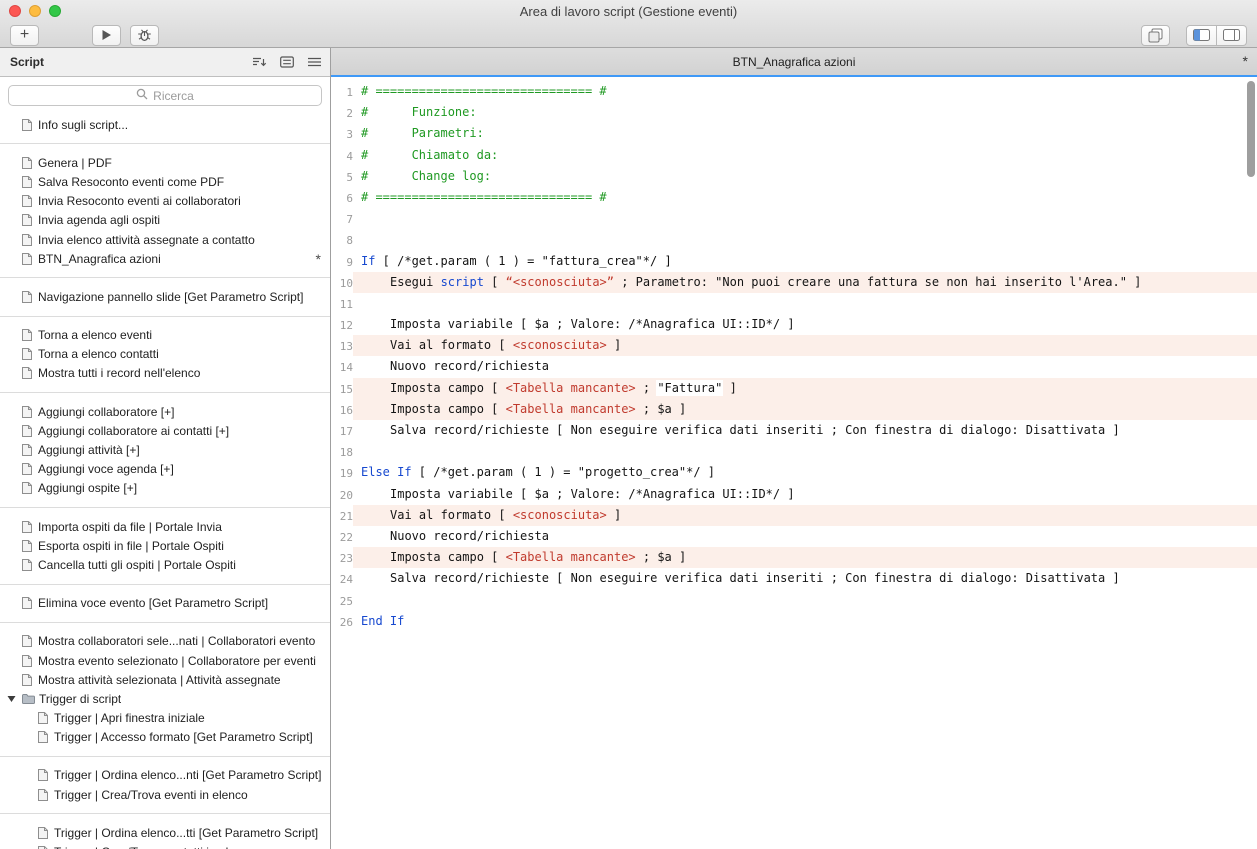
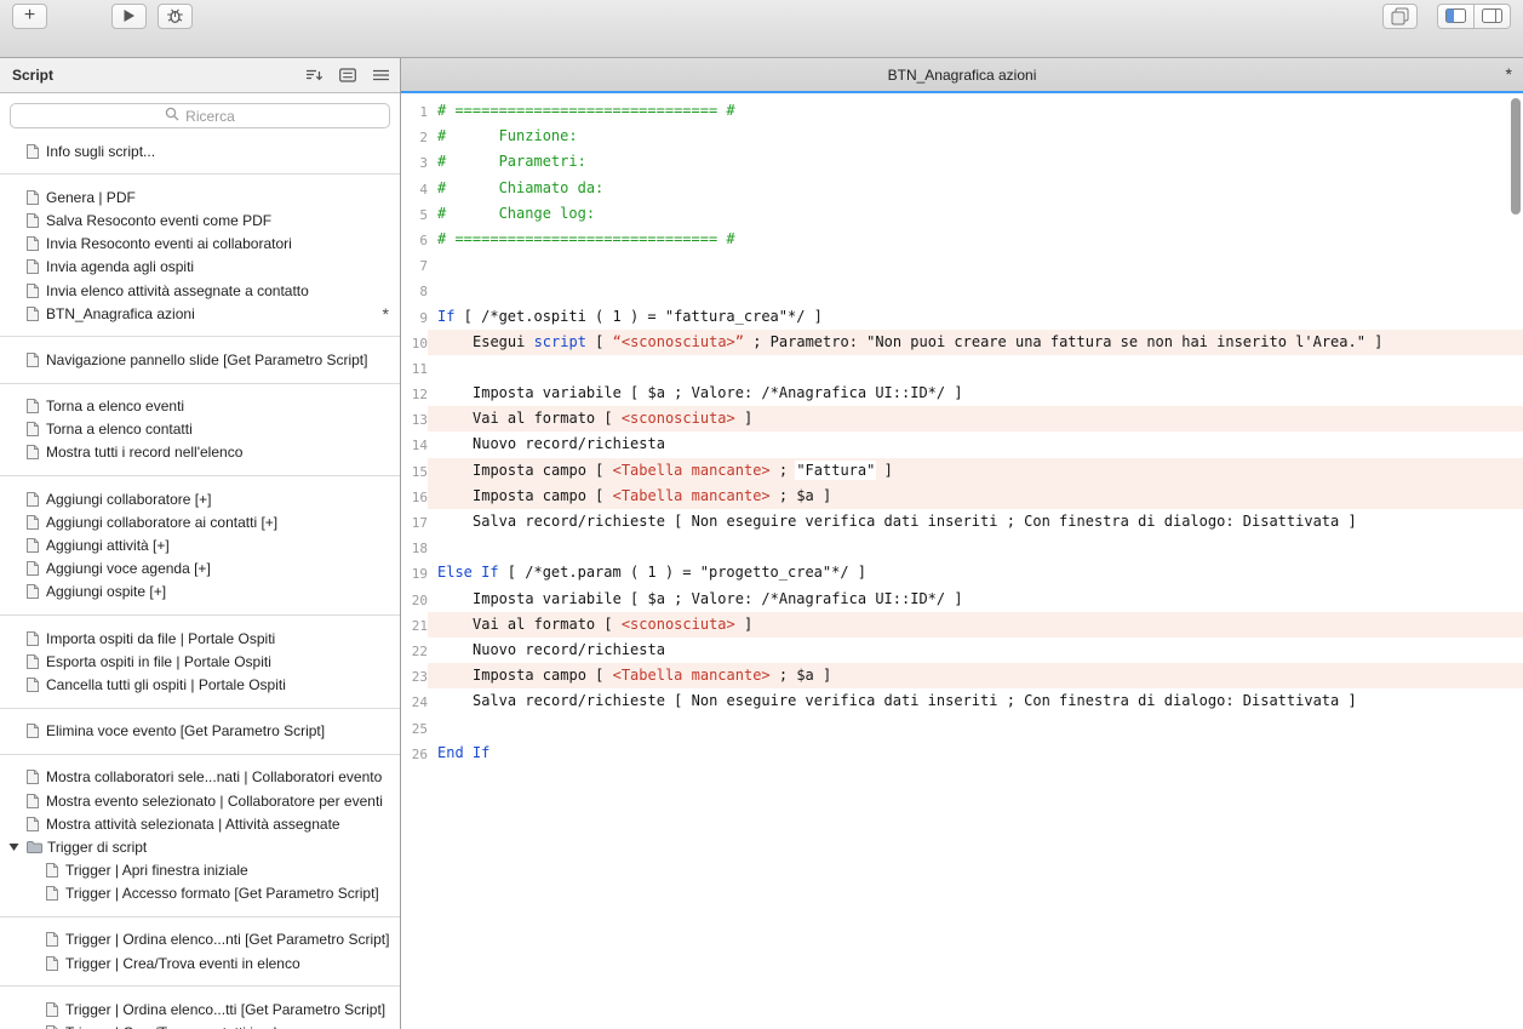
- Area di lavoro script (Gestione eventi)
  +
  Script
  Ricerca
  Info sugli script...
  Genera | PDF
  Salva Resoconto eventi come PDF
  Invia Resoconto eventi ai collaboratori
  Invia agenda agli ospiti
  Invia elenco attività assegnate a contatto
  BTN_Anagrafica azioni
  *
  Navigazione pannello slide [Get Parametro Script]
  Torna a elenco eventi
  Torna a elenco contatti
  Mostra tutti i record nell'elenco
  Aggiungi collaboratore [+]
  Aggiungi collaboratore ai contatti [+]
  Aggiungi attività [+]
  Aggiungi voce agenda [+]
  Aggiungi ospite [+]
- Importa ospiti da file | Portale Invia
+ Importa ospiti da file | Portale Ospiti
  Esporta ospiti in file | Portale Ospiti
  Cancella tutti gli ospiti | Portale Ospiti
  Elimina voce evento [Get Parametro Script]
  Mostra collaboratori sele...nati | Collaboratori evento
  Mostra evento selezionato | Collaboratore per eventi
  Mostra attività selezionata | Attività assegnate
  Trigger di script
  Trigger | Apri finestra iniziale
  Trigger | Accesso formato [Get Parametro Script]
  Trigger | Ordina elenco...nti [Get Parametro Script]
  Trigger | Crea/Trova eventi in elenco
  Trigger | Ordina elenco...tti [Get Parametro Script]
  BTN_Anagrafica azioni
  *
  1
  # ============================== #
  2
  # Funzione:
  3
  # Parametri:
  4
  # Chiamato da:
  5
  # Change log:
  6
  # ============================== #
  7
  8
  9
- If [ /*get.param ( 1 ) = "fattura_crea"*/ ]
+ If [ /*get.ospiti ( 1 ) = "fattura_crea"*/ ]
  10
  Esegui script [ “<sconosciuta>” ; Parametro: "Non puoi creare una fattura se non hai inserito l'Area." ]
  11
  12
  Imposta variabile [ $a ; Valore: /*Anagrafica UI::ID*/ ]
  13
  Vai al formato [ <sconosciuta> ]
  14
  Nuovo record/richiesta
  15
  Imposta campo [ <Tabella mancante> ; "Fattura" ]
  16
  Imposta campo [ <Tabella mancante> ; $a ]
  17
  Salva record/richieste [ Non eseguire verifica dati inseriti ; Con finestra di dialogo: Disattivata ]
  18
  19
  Else If [ /*get.param ( 1 ) = "progetto_crea"*/ ]
  20
  Imposta variabile [ $a ; Valore: /*Anagrafica UI::ID*/ ]
  21
  Vai al formato [ <sconosciuta> ]
  22
  Nuovo record/richiesta
  23
  Imposta campo [ <Tabella mancante> ; $a ]
  24
  Salva record/richieste [ Non eseguire verifica dati inseriti ; Con finestra di dialogo: Disattivata ]
  25
  26
  End If
